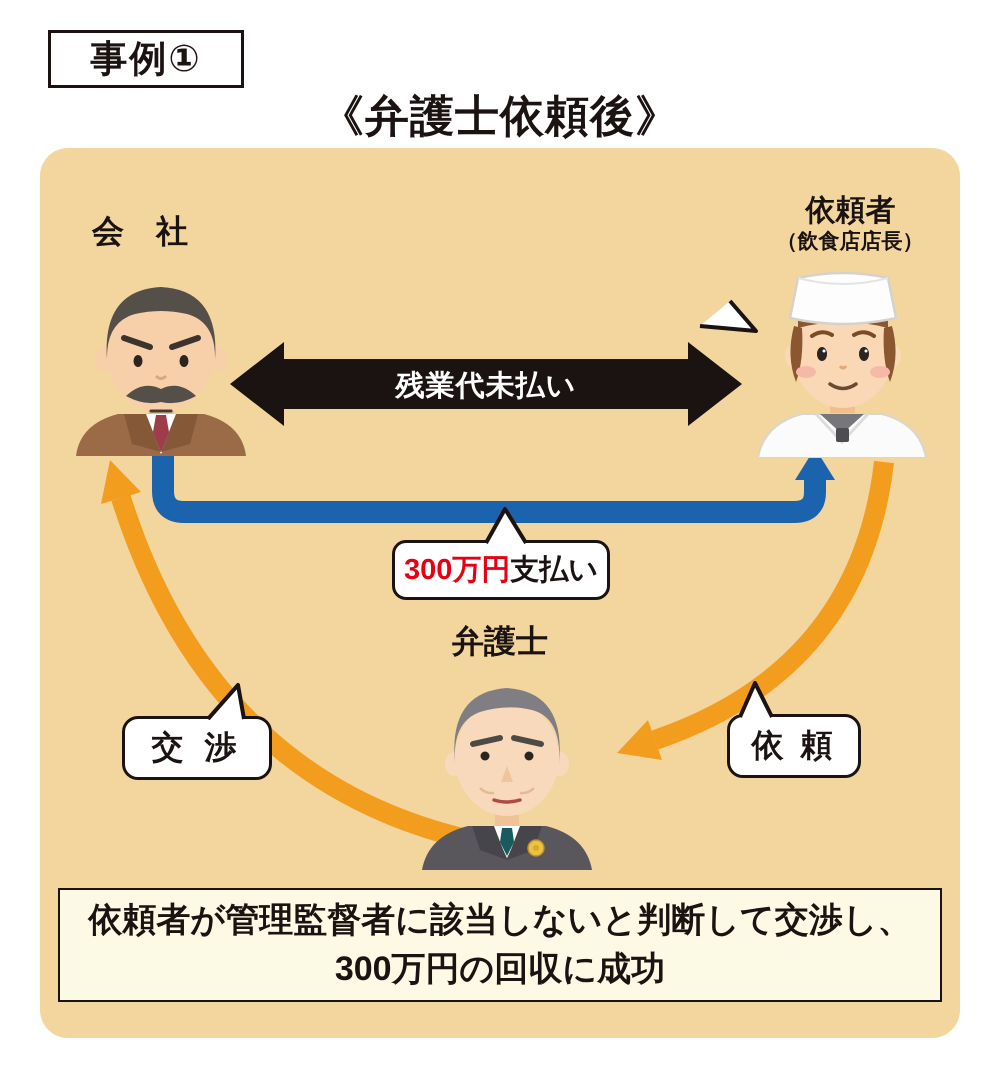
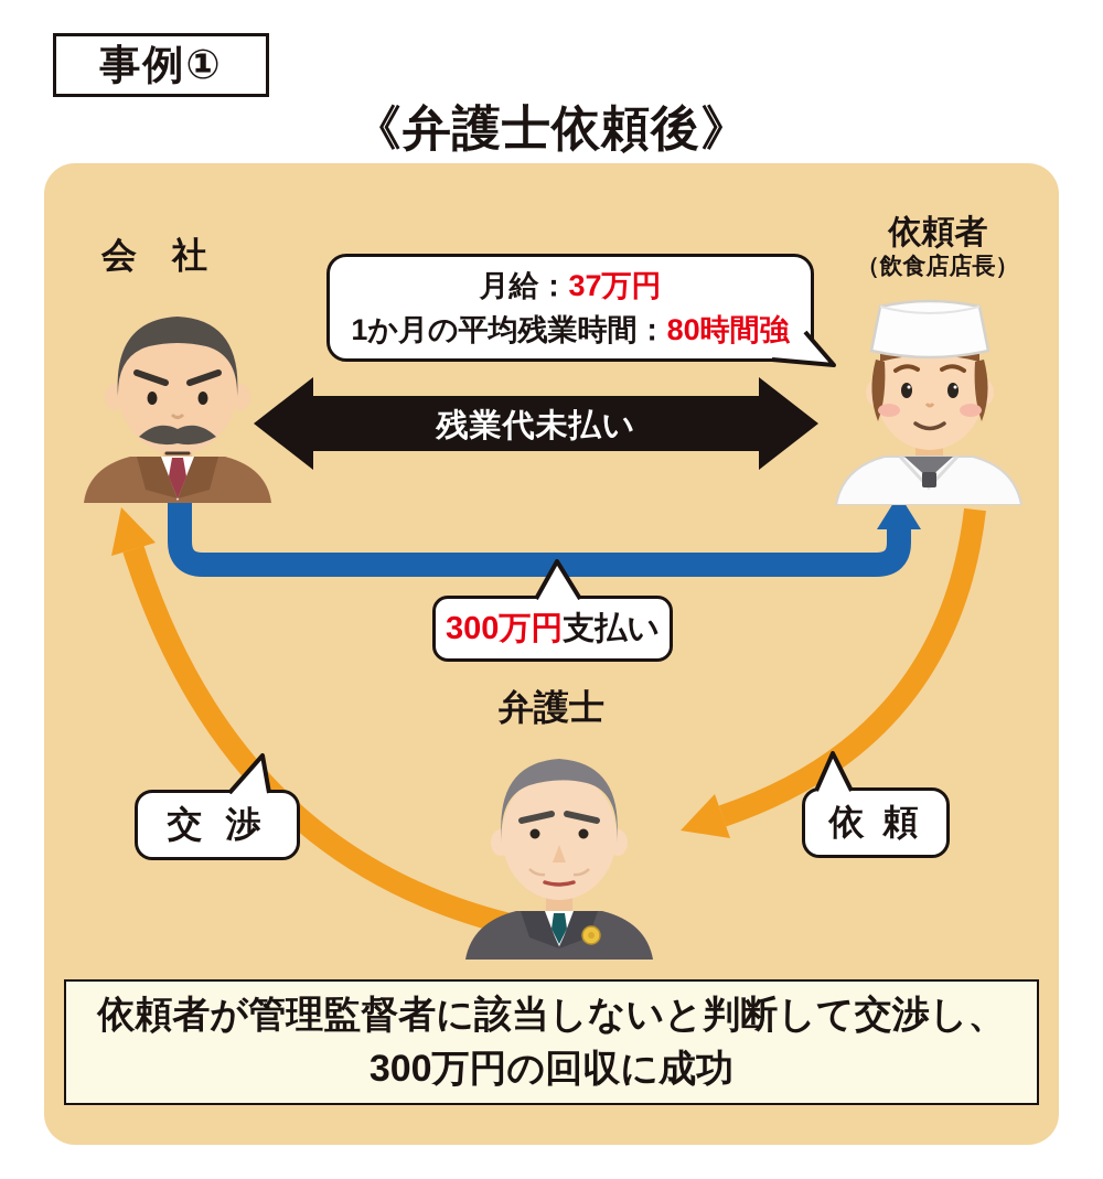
  事例①
  《弁護士依頼後》
  残業代未払い
  会 社
  依頼者
  （飲食店店長）
  弁護士
+ 月給：37万円
+ 1か月の平均残業時間：80時間強
  300万円支払い
  交 渉
  依 頼
  依頼者が管理監督者に該当しないと判断して交渉し、
  300万円の回収に成功
